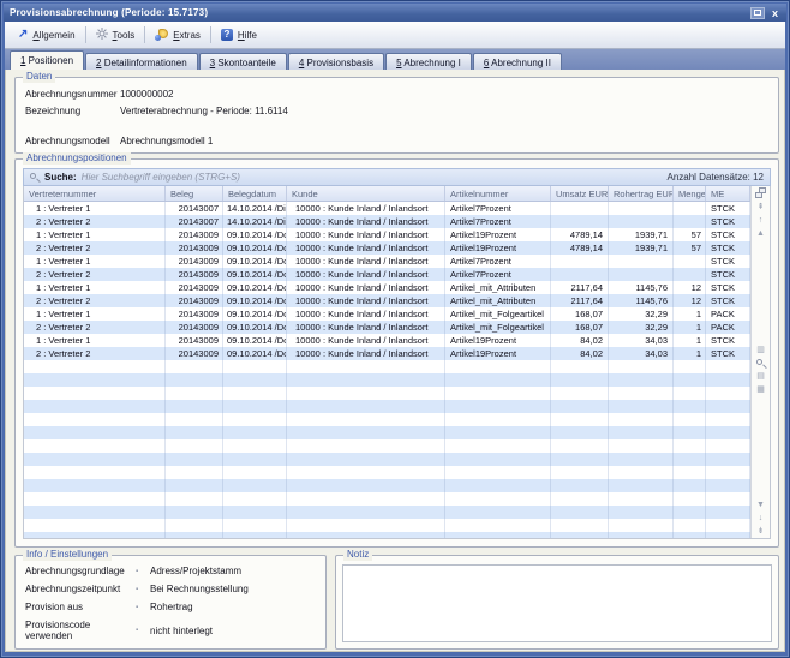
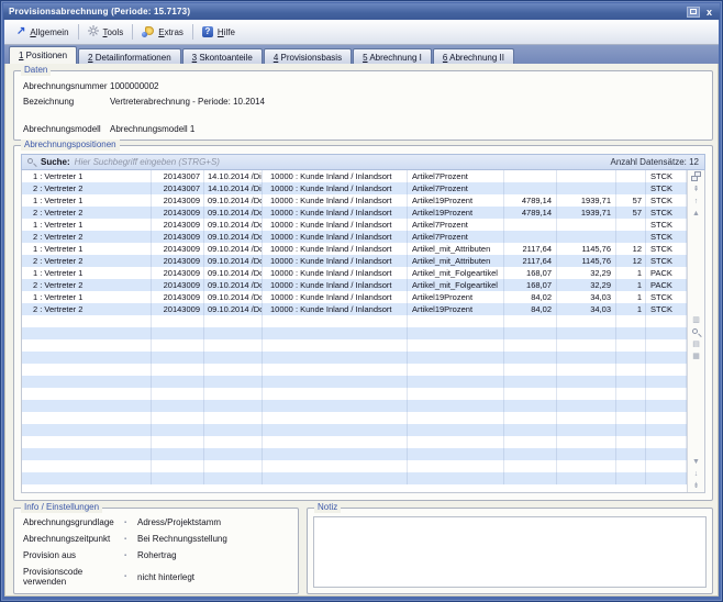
  Provisionsabrechnung (Periode: 15.7173)
  x
  ↗
  Allgemein
  Tools
  Extras
  ?
  Hilfe
  1 Positionen
  2 Detailinformationen
  3 Skontoanteile
  4 Provisionsbasis
  5 Abrechnung I
  6 Abrechnung II
  Daten
  Abrechnungsnummer
  1000000002
  Bezeichnung
- Vertreterabrechnung - Periode: 11.6114
+ Vertreterabrechnung - Periode: 10.2014
  Abrechnungsmodell
  Abrechnungsmodell 1
  Abrechnungspositionen
  Suche:
  Hier Suchbegriff eingeben (STRG+S)
  Anzahl Datensätze: 12
- Vertreternummer
- Beleg
- Belegdatum
- Kunde
- Artikelnummer
- Umsatz EUR
- Rohertrag EUR
- Menge
- ME
  1 : Vertreter 1
  20143007
  14.10.2014 /Di
  10000 : Kunde Inland / Inlandsort
  Artikel7Prozent
  STCK
  2 : Vertreter 2
  20143007
  14.10.2014 /Di
  10000 : Kunde Inland / Inlandsort
  Artikel7Prozent
  STCK
  1 : Vertreter 1
  20143009
  09.10.2014 /Do
  10000 : Kunde Inland / Inlandsort
  Artikel19Prozent
  4789,14
  1939,71
  57
  STCK
  2 : Vertreter 2
  20143009
  09.10.2014 /Do
  10000 : Kunde Inland / Inlandsort
  Artikel19Prozent
  4789,14
  1939,71
  57
  STCK
  1 : Vertreter 1
  20143009
  09.10.2014 /Do
  10000 : Kunde Inland / Inlandsort
  Artikel7Prozent
  STCK
  2 : Vertreter 2
  20143009
  09.10.2014 /Do
  10000 : Kunde Inland / Inlandsort
  Artikel7Prozent
  STCK
  1 : Vertreter 1
  20143009
  09.10.2014 /Do
  10000 : Kunde Inland / Inlandsort
  Artikel_mit_Attributen
  2117,64
  1145,76
  12
  STCK
  2 : Vertreter 2
  20143009
  09.10.2014 /Do
  10000 : Kunde Inland / Inlandsort
  Artikel_mit_Attributen
  2117,64
  1145,76
  12
  STCK
  1 : Vertreter 1
  20143009
  09.10.2014 /Do
  10000 : Kunde Inland / Inlandsort
  Artikel_mit_Folgeartikel
  168,07
  32,29
  1
  PACK
  2 : Vertreter 2
  20143009
  09.10.2014 /Do
  10000 : Kunde Inland / Inlandsort
  Artikel_mit_Folgeartikel
  168,07
  32,29
  1
  PACK
  1 : Vertreter 1
  20143009
  09.10.2014 /Do
  10000 : Kunde Inland / Inlandsort
  Artikel19Prozent
  84,02
  34,03
  1
  STCK
  2 : Vertreter 2
  20143009
  09.10.2014 /Do
  10000 : Kunde Inland / Inlandsort
  Artikel19Prozent
  84,02
  34,03
  1
  STCK
  Info / Einstellungen
  Abrechnungsgrundlage
  Adress/Projektstamm
  Abrechnungszeitpunkt
  Bei Rechnungsstellung
  Provision aus
  Rohertrag
  Provisionscode verwenden
  nicht hinterlegt
  Notiz
